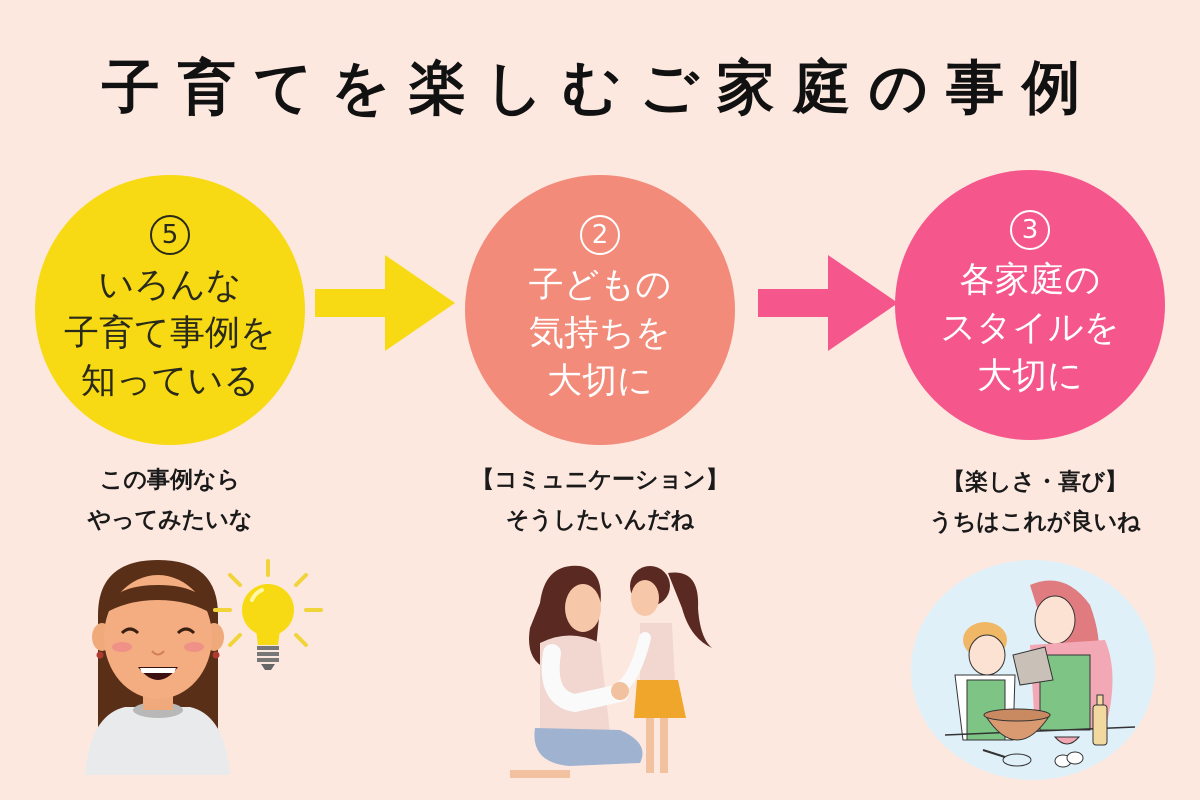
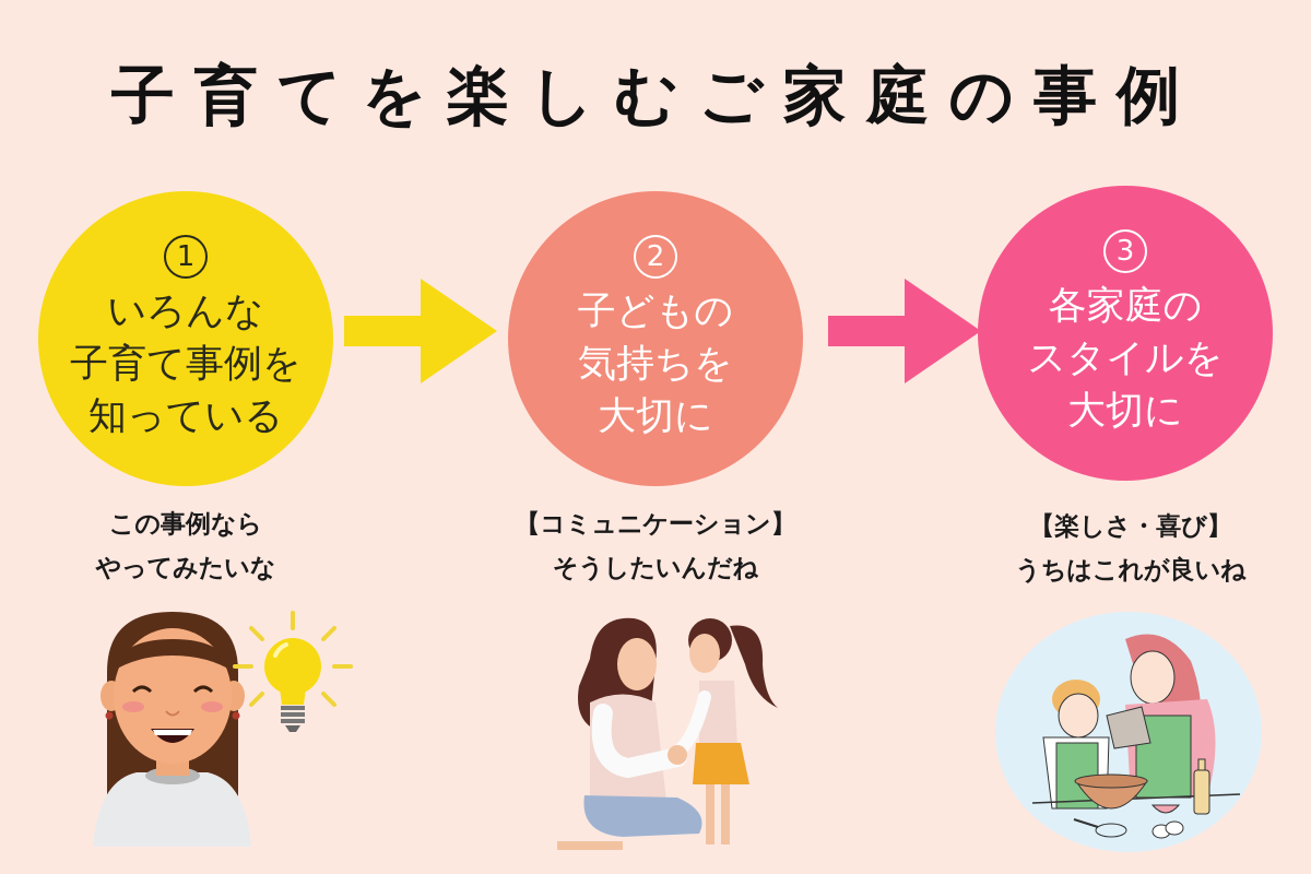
  子育てを楽しむご家庭の事例
- 5
+ 1
  いろんな
  子育て事例を
  知っている
  2
  子どもの
  気持ちを
  大切に
  3
  各家庭の
  スタイルを
  大切に
  この事例なら
  やってみたいな
  【コミュニケーション】
  そうしたいんだね
  【楽しさ・喜び】
  うちはこれが良いね
